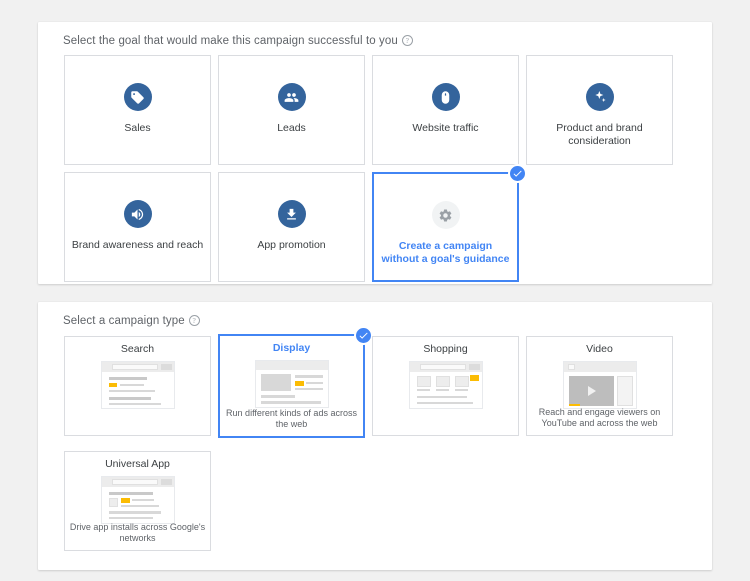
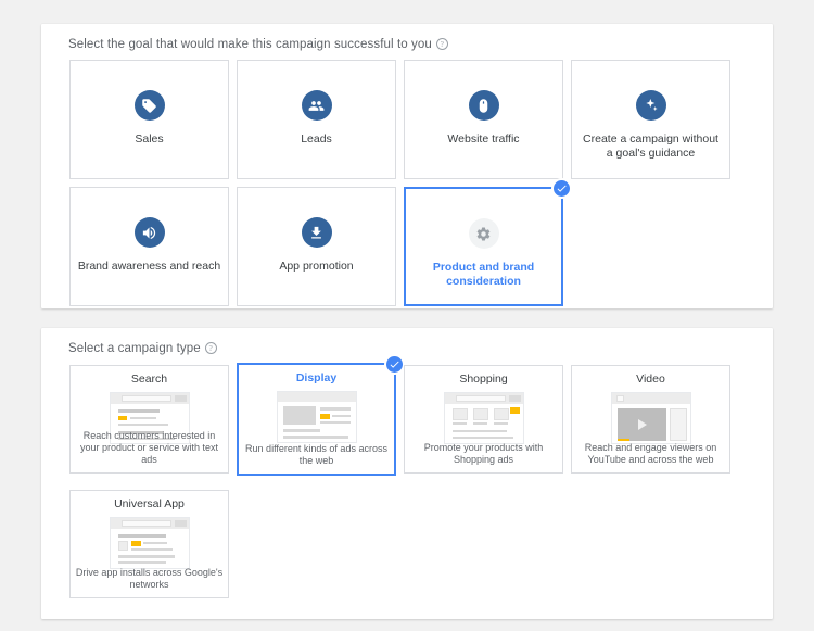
  Select the goal that would make this campaign successful to you ?
  Sales
  Leads
  Website traffic
- Product and brand consideration
+ Create a campaign without a goal's guidance
  Brand awareness and reach
  App promotion
- Create a campaign without a goal's guidance
+ Product and brand consideration
  Select a campaign type ?
  Search
+ Reach customers interested in your product or service with text ads
  Display
  Run different kinds of ads across the web
  Shopping
+ Promote your products with Shopping ads
  Video
  Reach and engage viewers on YouTube and across the web
  Universal App
  Drive app installs across Google's networks
